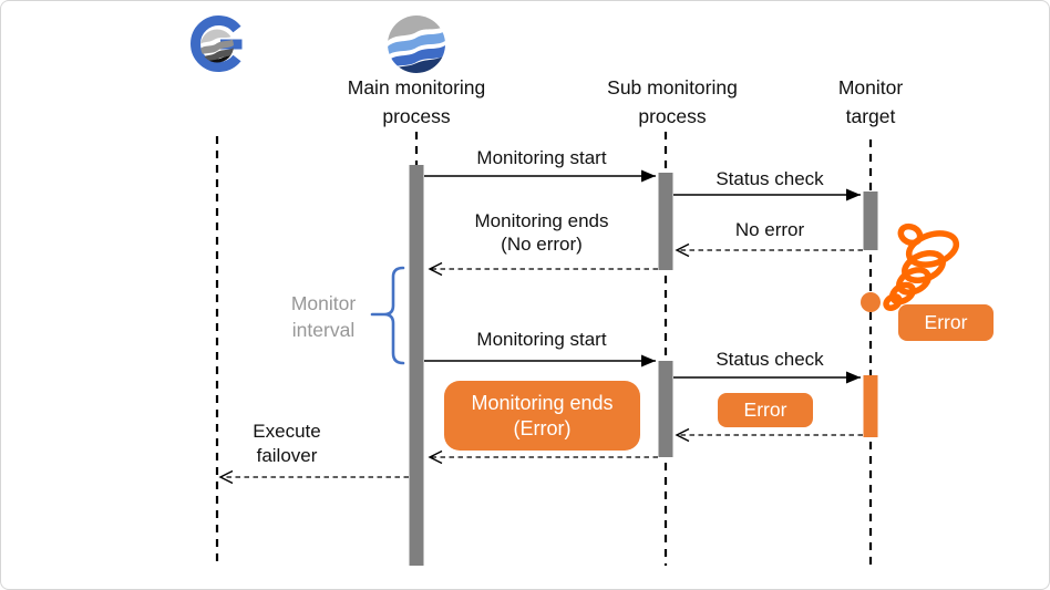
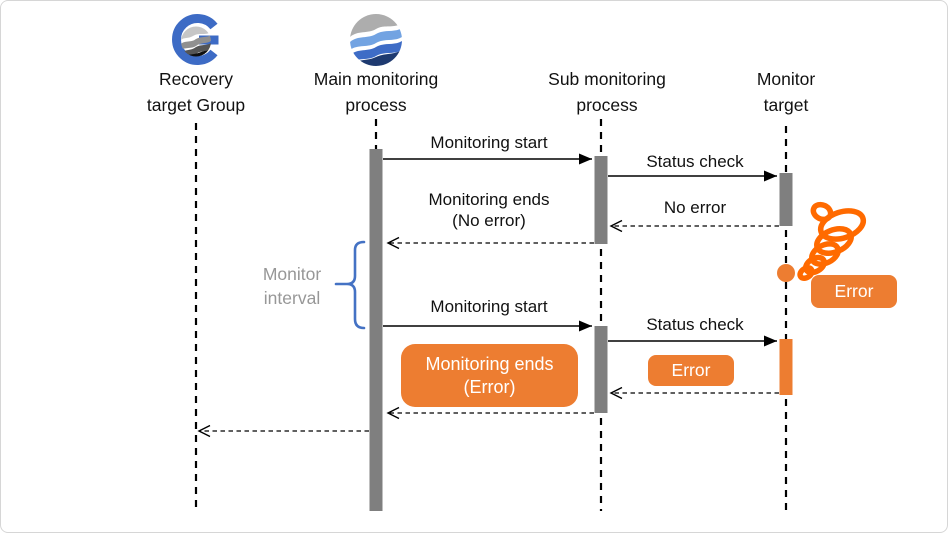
+ Recovery
+ target Group
  Main monitoring
  process
  Sub monitoring
  process
  Monitor
  target
  Monitoring start
  Status check
  Monitoring ends
  (No error)
  No error
  Monitoring start
  Status check
- Execute
- failover
  Monitor
  interval
  Monitoring ends
  (Error)
  Error
  Error
